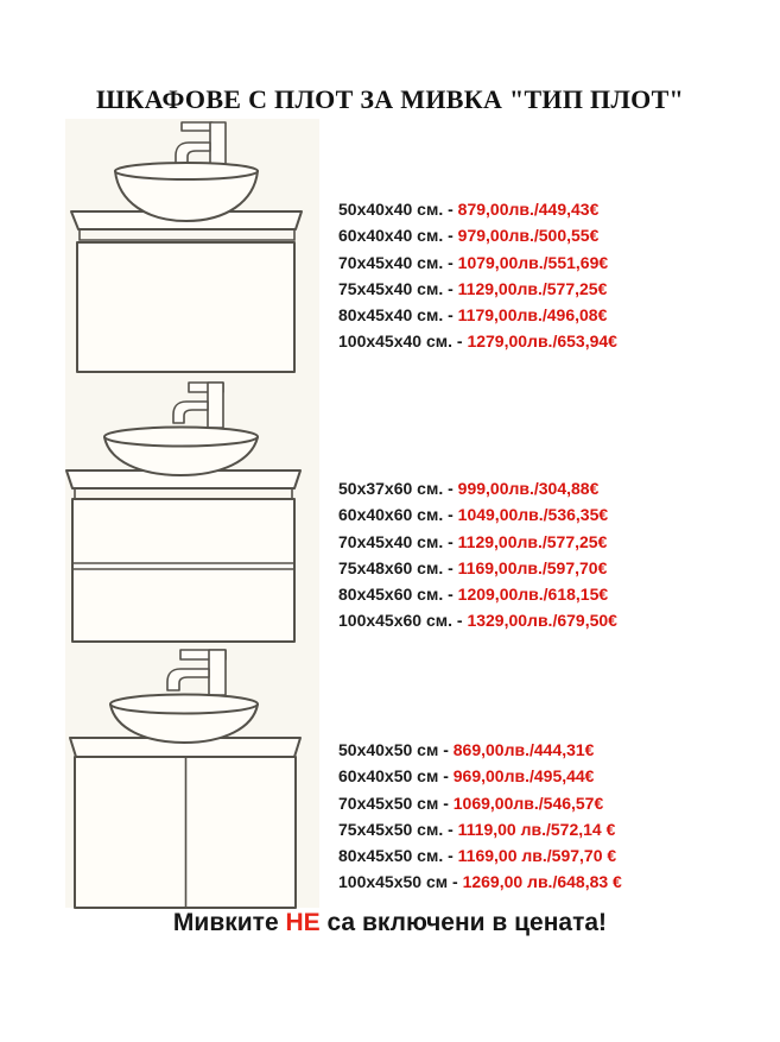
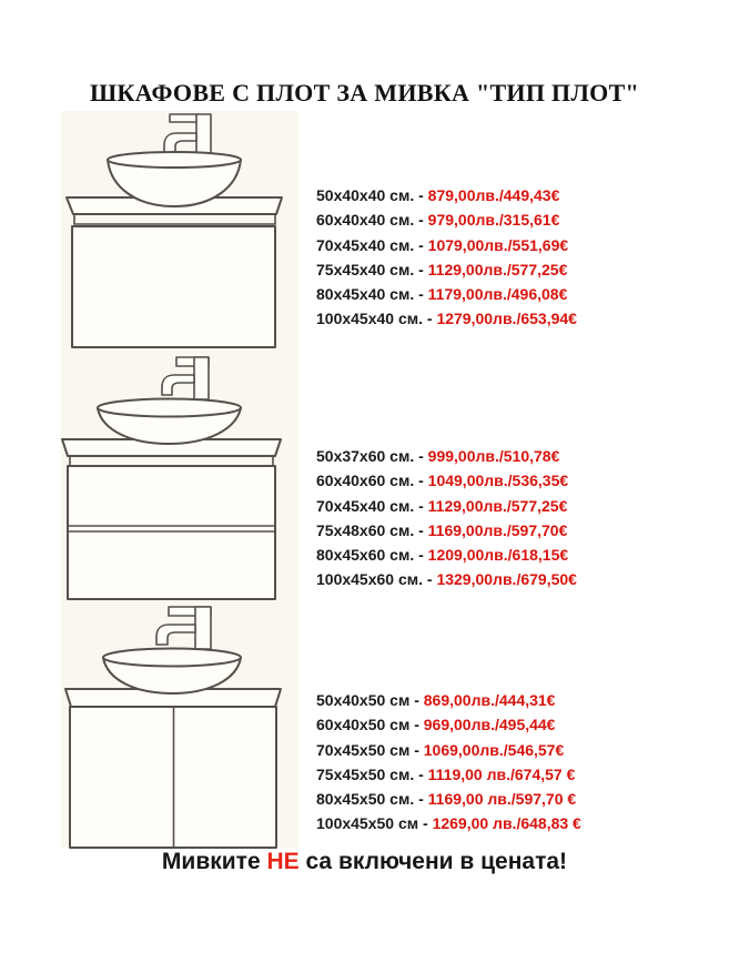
  ШКАФОВЕ С ПЛОТ ЗА МИВКА "ТИП ПЛОТ"
  50x40x40 см. - 879,00лв./449,43€
- 60x40x40 см. - 979,00лв./500,55€
+ 60x40x40 см. - 979,00лв./315,61€
  70x45x40 см. - 1079,00лв./551,69€
  75x45x40 см. - 1129,00лв./577,25€
  80x45x40 см. - 1179,00лв./496,08€
  100x45x40 см. - 1279,00лв./653,94€
- 50x37x60 см. - 999,00лв./304,88€
+ 50x37x60 см. - 999,00лв./510,78€
  60x40x60 см. - 1049,00лв./536,35€
  70x45x40 см. - 1129,00лв./577,25€
  75x48x60 см. - 1169,00лв./597,70€
  80x45x60 см. - 1209,00лв./618,15€
  100x45x60 см. - 1329,00лв./679,50€
  50x40x50 см - 869,00лв./444,31€
  60x40x50 см - 969,00лв./495,44€
  70x45x50 см - 1069,00лв./546,57€
- 75x45x50 см. - 1119,00 лв./572,14 €
+ 75x45x50 см. - 1119,00 лв./674,57 €
  80x45x50 см. - 1169,00 лв./597,70 €
  100x45x50 см - 1269,00 лв./648,83 €
  Мивките НЕ са включени в цената!
